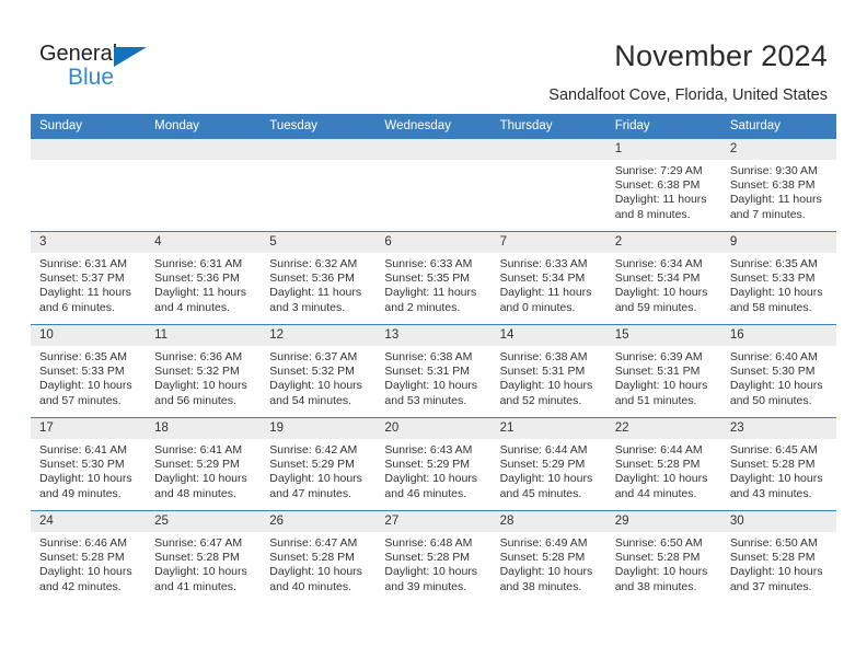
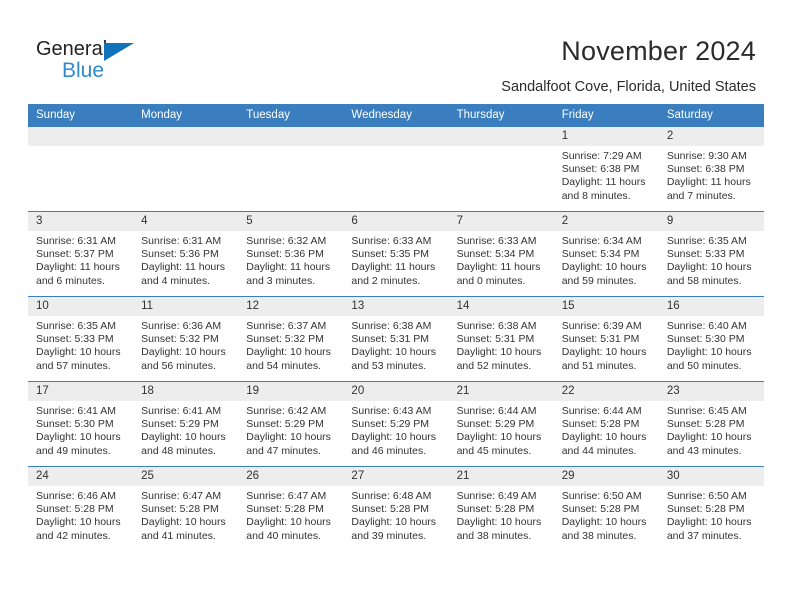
  General
  Blue
  November 2024
  Sandalfoot Cove, Florida, United States
  Sunday	Monday	Tuesday	Wednesday	Thursday	Friday	Saturday
  					1Sunrise: 7:29 AMSunset: 6:38 PMDaylight: 11 hours and 8 minutes.	2Sunrise: 9:30 AMSunset: 6:38 PMDaylight: 11 hours and 7 minutes.
  3Sunrise: 6:31 AMSunset: 5:37 PMDaylight: 11 hours and 6 minutes.	4Sunrise: 6:31 AMSunset: 5:36 PMDaylight: 11 hours and 4 minutes.	5Sunrise: 6:32 AMSunset: 5:36 PMDaylight: 11 hours and 3 minutes.	6Sunrise: 6:33 AMSunset: 5:35 PMDaylight: 11 hours and 2 minutes.	7Sunrise: 6:33 AMSunset: 5:34 PMDaylight: 11 hours and 0 minutes.	2Sunrise: 6:34 AMSunset: 5:34 PMDaylight: 10 hours and 59 minutes.	9Sunrise: 6:35 AMSunset: 5:33 PMDaylight: 10 hours and 58 minutes.
  10Sunrise: 6:35 AMSunset: 5:33 PMDaylight: 10 hours and 57 minutes.	11Sunrise: 6:36 AMSunset: 5:32 PMDaylight: 10 hours and 56 minutes.	12Sunrise: 6:37 AMSunset: 5:32 PMDaylight: 10 hours and 54 minutes.	13Sunrise: 6:38 AMSunset: 5:31 PMDaylight: 10 hours and 53 minutes.	14Sunrise: 6:38 AMSunset: 5:31 PMDaylight: 10 hours and 52 minutes.	15Sunrise: 6:39 AMSunset: 5:31 PMDaylight: 10 hours and 51 minutes.	16Sunrise: 6:40 AMSunset: 5:30 PMDaylight: 10 hours and 50 minutes.
  17Sunrise: 6:41 AMSunset: 5:30 PMDaylight: 10 hours and 49 minutes.	18Sunrise: 6:41 AMSunset: 5:29 PMDaylight: 10 hours and 48 minutes.	19Sunrise: 6:42 AMSunset: 5:29 PMDaylight: 10 hours and 47 minutes.	20Sunrise: 6:43 AMSunset: 5:29 PMDaylight: 10 hours and 46 minutes.	21Sunrise: 6:44 AMSunset: 5:29 PMDaylight: 10 hours and 45 minutes.	22Sunrise: 6:44 AMSunset: 5:28 PMDaylight: 10 hours and 44 minutes.	23Sunrise: 6:45 AMSunset: 5:28 PMDaylight: 10 hours and 43 minutes.
- 24Sunrise: 6:46 AMSunset: 5:28 PMDaylight: 10 hours and 42 minutes.	25Sunrise: 6:47 AMSunset: 5:28 PMDaylight: 10 hours and 41 minutes.	26Sunrise: 6:47 AMSunset: 5:28 PMDaylight: 10 hours and 40 minutes.	27Sunrise: 6:48 AMSunset: 5:28 PMDaylight: 10 hours and 39 minutes.	28Sunrise: 6:49 AMSunset: 5:28 PMDaylight: 10 hours and 38 minutes.	29Sunrise: 6:50 AMSunset: 5:28 PMDaylight: 10 hours and 38 minutes.	30Sunrise: 6:50 AMSunset: 5:28 PMDaylight: 10 hours and 37 minutes.
+ 24Sunrise: 6:46 AMSunset: 5:28 PMDaylight: 10 hours and 42 minutes.	25Sunrise: 6:47 AMSunset: 5:28 PMDaylight: 10 hours and 41 minutes.	26Sunrise: 6:47 AMSunset: 5:28 PMDaylight: 10 hours and 40 minutes.	27Sunrise: 6:48 AMSunset: 5:28 PMDaylight: 10 hours and 39 minutes.	21Sunrise: 6:49 AMSunset: 5:28 PMDaylight: 10 hours and 38 minutes.	29Sunrise: 6:50 AMSunset: 5:28 PMDaylight: 10 hours and 38 minutes.	30Sunrise: 6:50 AMSunset: 5:28 PMDaylight: 10 hours and 37 minutes.
